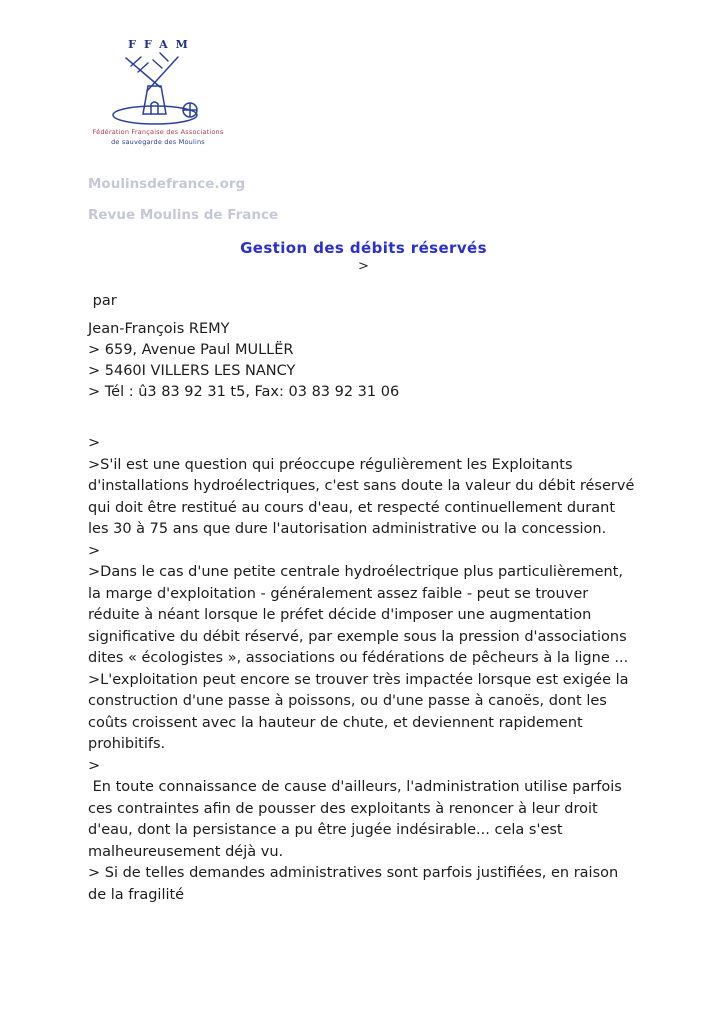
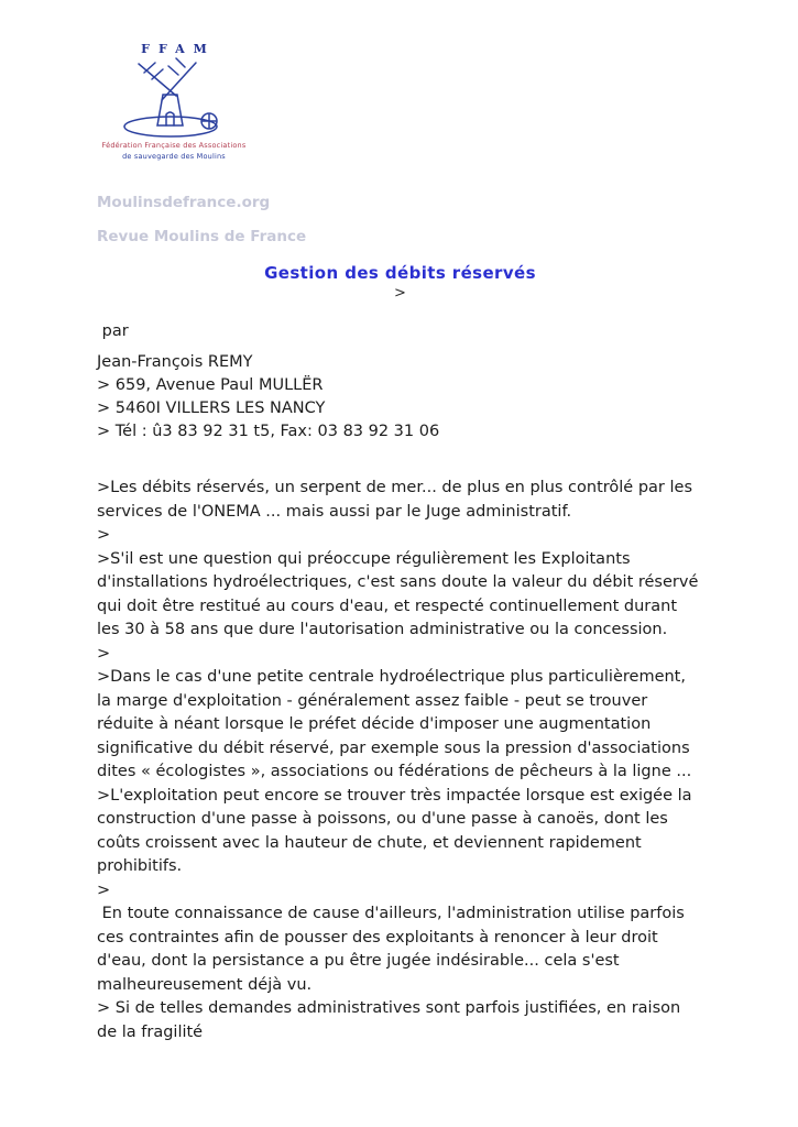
  FFAM
  Fédération Française des Associations
  de sauvegarde des Moulins
  Moulinsdefrance.org
  Revue Moulins de France
  Gestion des débits réservés
  >
  par
  Jean-François REMY
  > 659, Avenue Paul MULLËR
  > 5460I VILLERS LES NANCY
  > Tél : û3 83 92 31 t5, Fax: 03 83 92 31 06
+ >Les débits réservés, un serpent de mer... de plus en plus contrôlé par les services de l'ONEMA ... mais aussi par le Juge administratif.
  >
- >S'il est une question qui préoccupe régulièrement les Exploitants d'installations hydroélectriques, c'est sans doute la valeur du débit réservé qui doit être restitué au cours d'eau, et respecté continuellement durant les 30 à 75 ans que dure l'autorisation administrative ou la concession.
+ >S'il est une question qui préoccupe régulièrement les Exploitants d'installations hydroélectriques, c'est sans doute la valeur du débit réservé qui doit être restitué au cours d'eau, et respecté continuellement durant les 30 à 58 ans que dure l'autorisation administrative ou la concession.
  >
  >Dans le cas d'une petite centrale hydroélectrique plus particulièrement, la marge d'exploitation - généralement assez faible - peut se trouver réduite à néant lorsque le préfet décide d'imposer une augmentation significative du débit réservé, par exemple sous la pression d'associations dites « écologistes », associations ou fédérations de pêcheurs à la ligne ...
  >L'exploitation peut encore se trouver très impactée lorsque est exigée la construction d'une passe à poissons, ou d'une passe à canoës, dont les coûts croissent avec la hauteur de chute, et deviennent rapidement prohibitifs.
  >
  En toute connaissance de cause d'ailleurs, l'administration utilise parfois ces contraintes afin de pousser des exploitants à renoncer à leur droit d'eau, dont la persistance a pu être jugée indésirable... cela s'est malheureusement déjà vu.
  > Si de telles demandes administratives sont parfois justifiées, en raison de la fragilité
